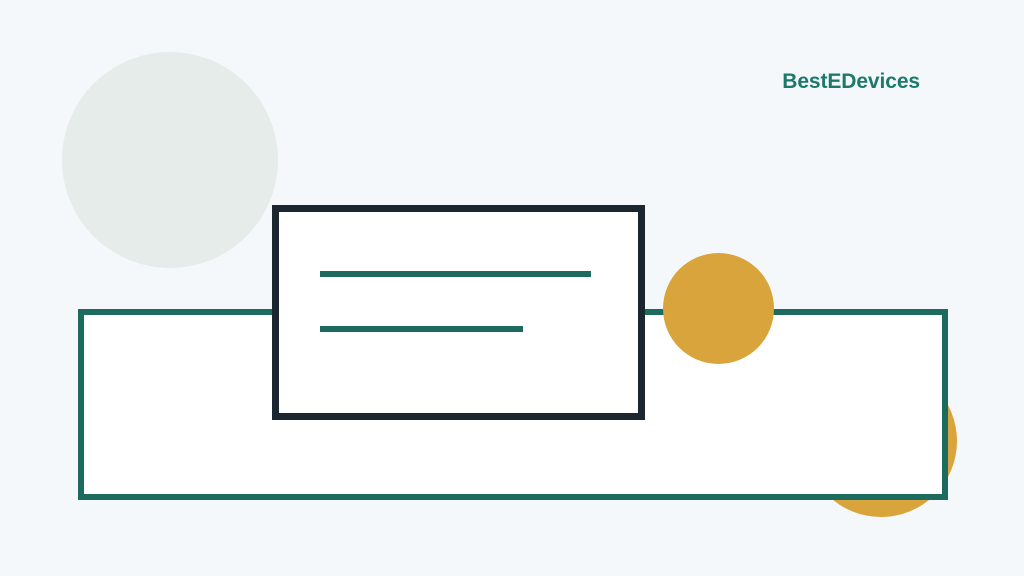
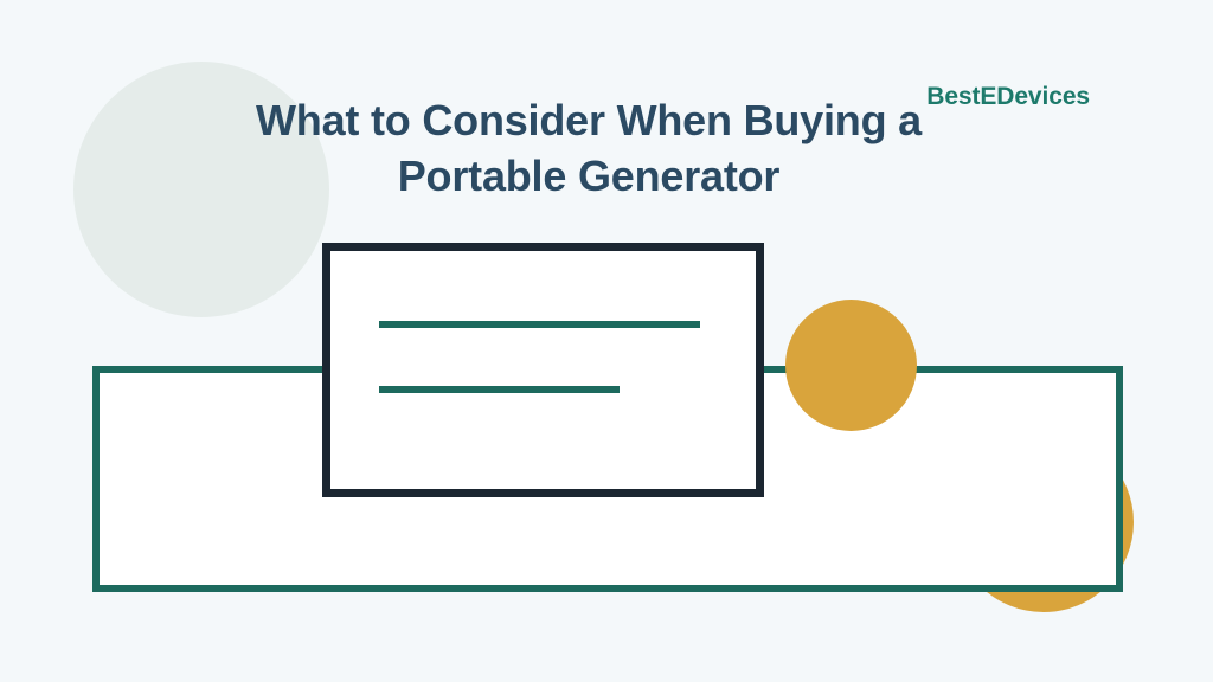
+ What to Consider When Buying a
+ Portable Generator
  BestEDevices
